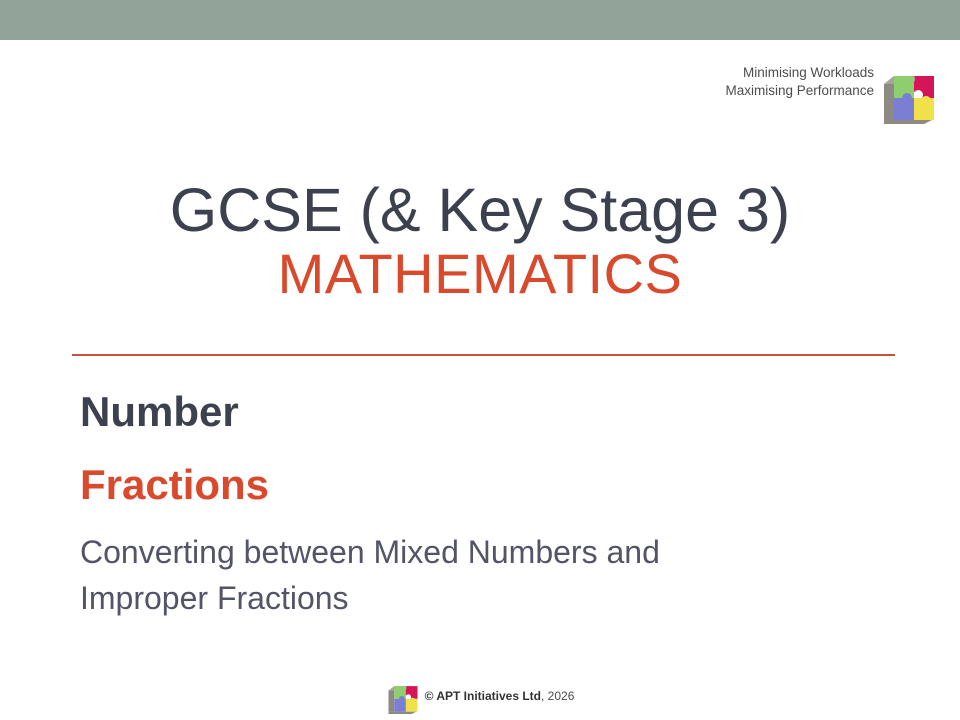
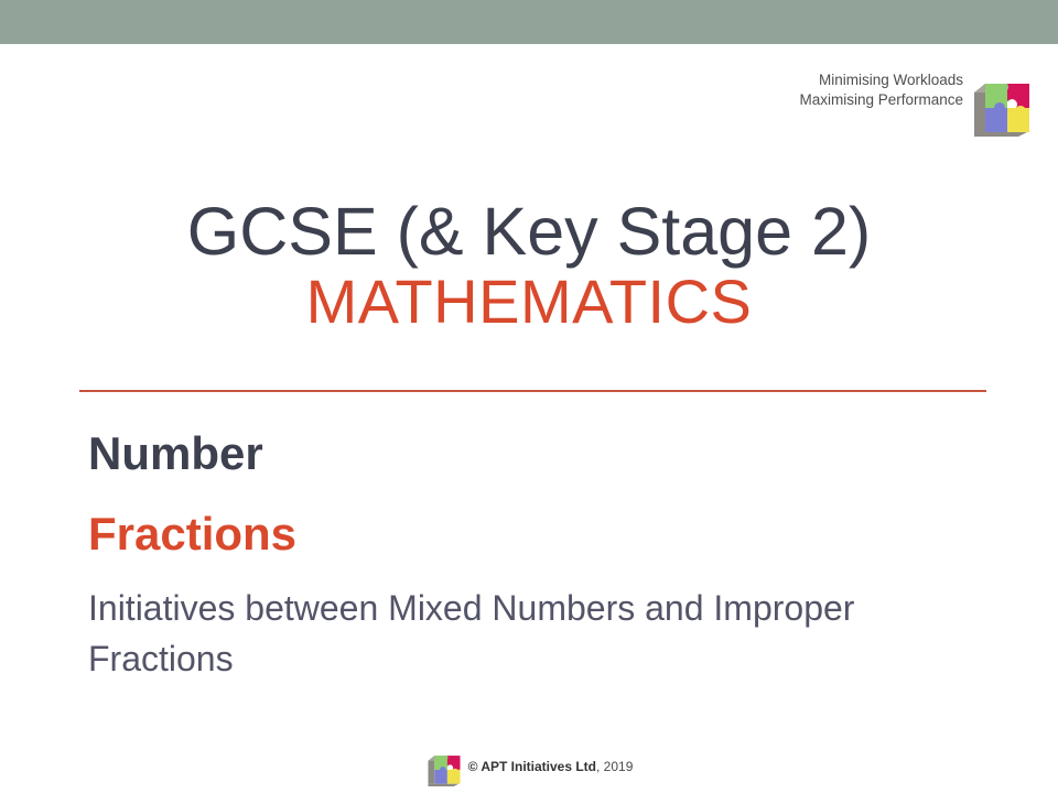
  Minimising Workloads
  Maximising Performance
- GCSE (& Key Stage 3)
+ GCSE (& Key Stage 2)
  MATHEMATICS
  Number
  Fractions
- Converting between Mixed Numbers and Improper Fractions
+ Initiatives between Mixed Numbers and Improper Fractions
- © APT Initiatives Ltd, 2026
+ © APT Initiatives Ltd, 2019
